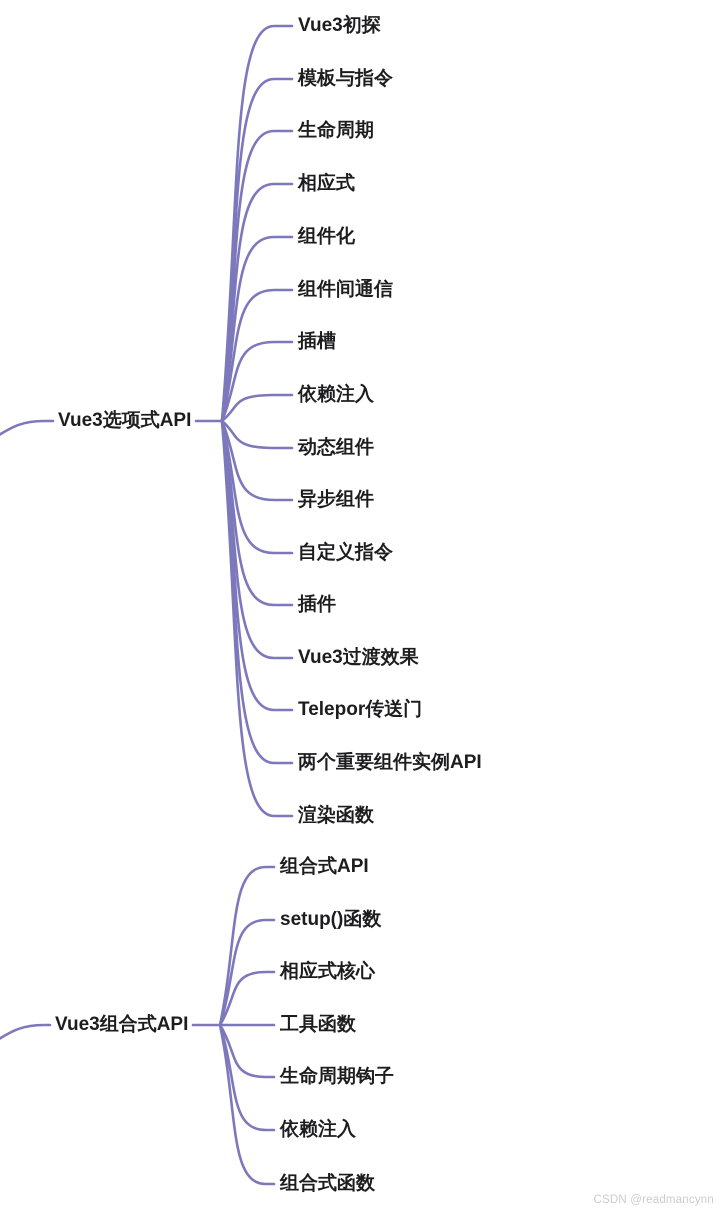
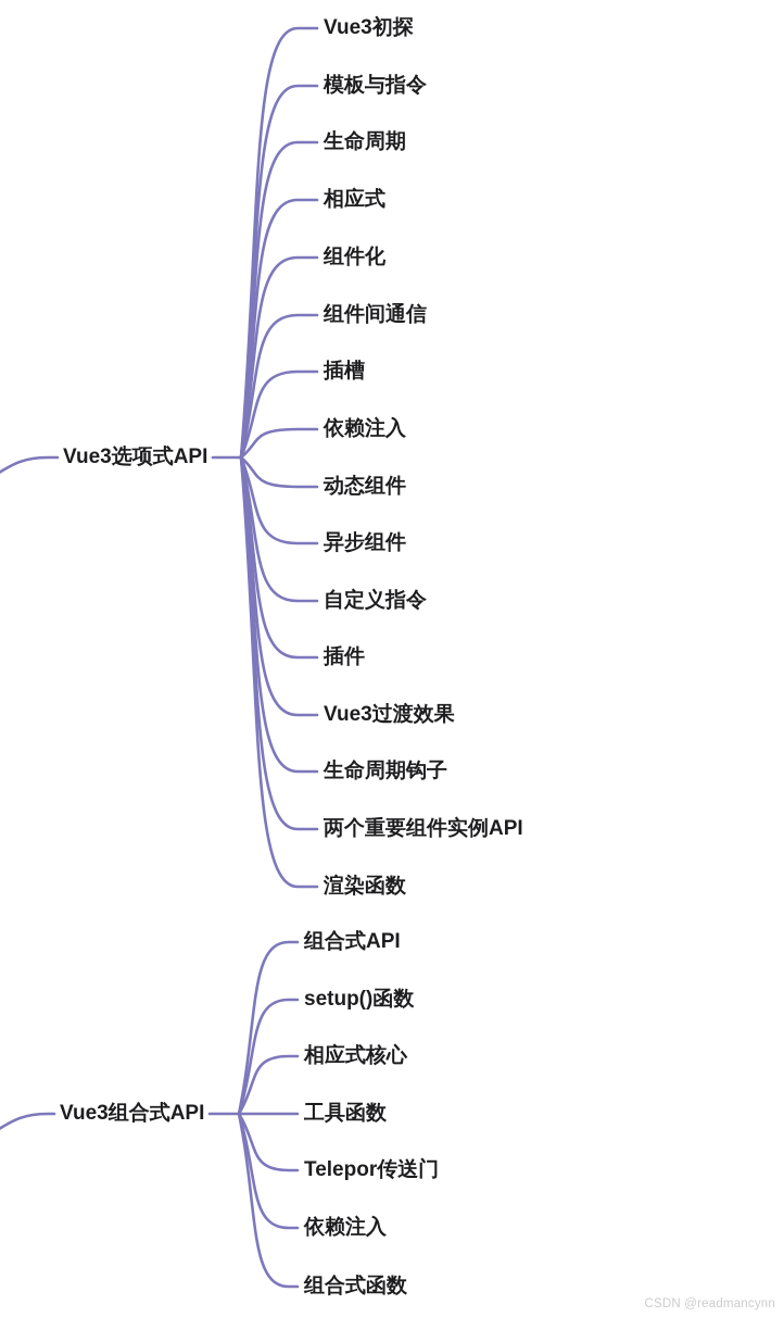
  Vue3选项式API
  Vue3初探
  模板与指令
  生命周期
  相应式
  组件化
  组件间通信
  插槽
  依赖注入
  动态组件
  异步组件
  自定义指令
  插件
  Vue3过渡效果
- Telepor传送门
+ 生命周期钩子
  两个重要组件实例API
  渲染函数
  Vue3组合式API
  组合式API
  setup()函数
  相应式核心
  工具函数
- 生命周期钩子
+ Telepor传送门
  依赖注入
  组合式函数
  CSDN @readmancynn
